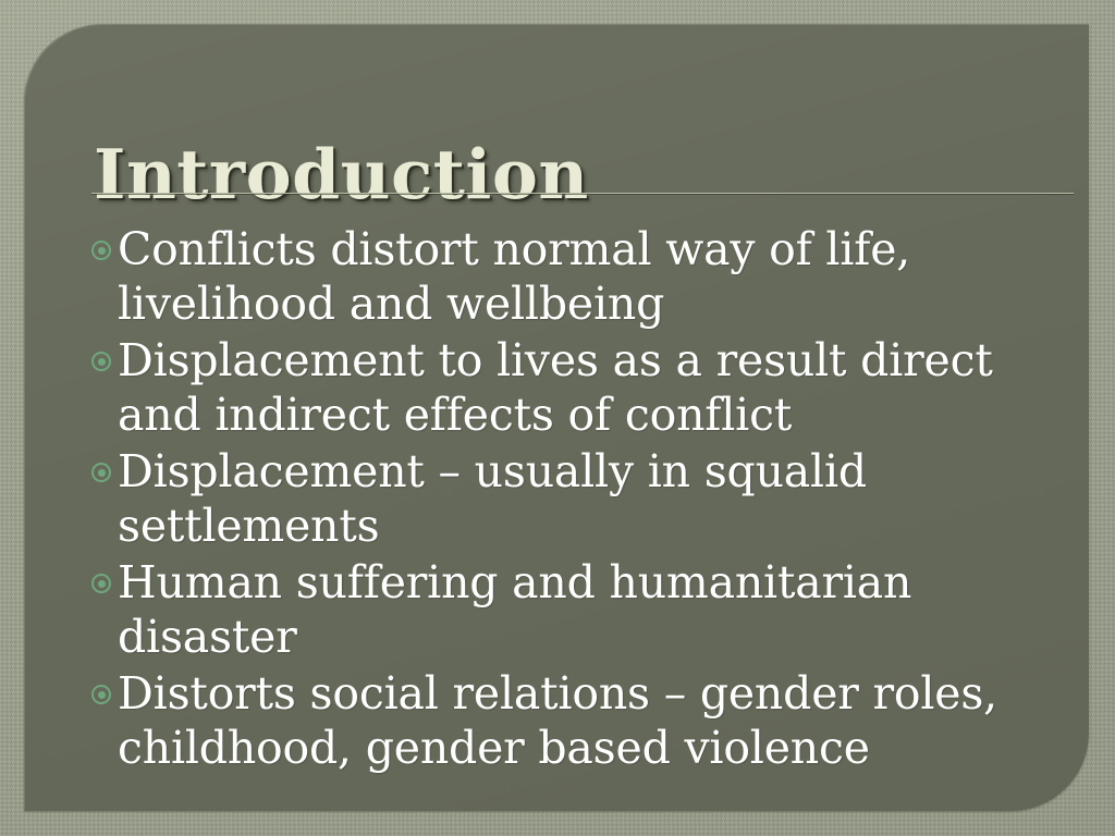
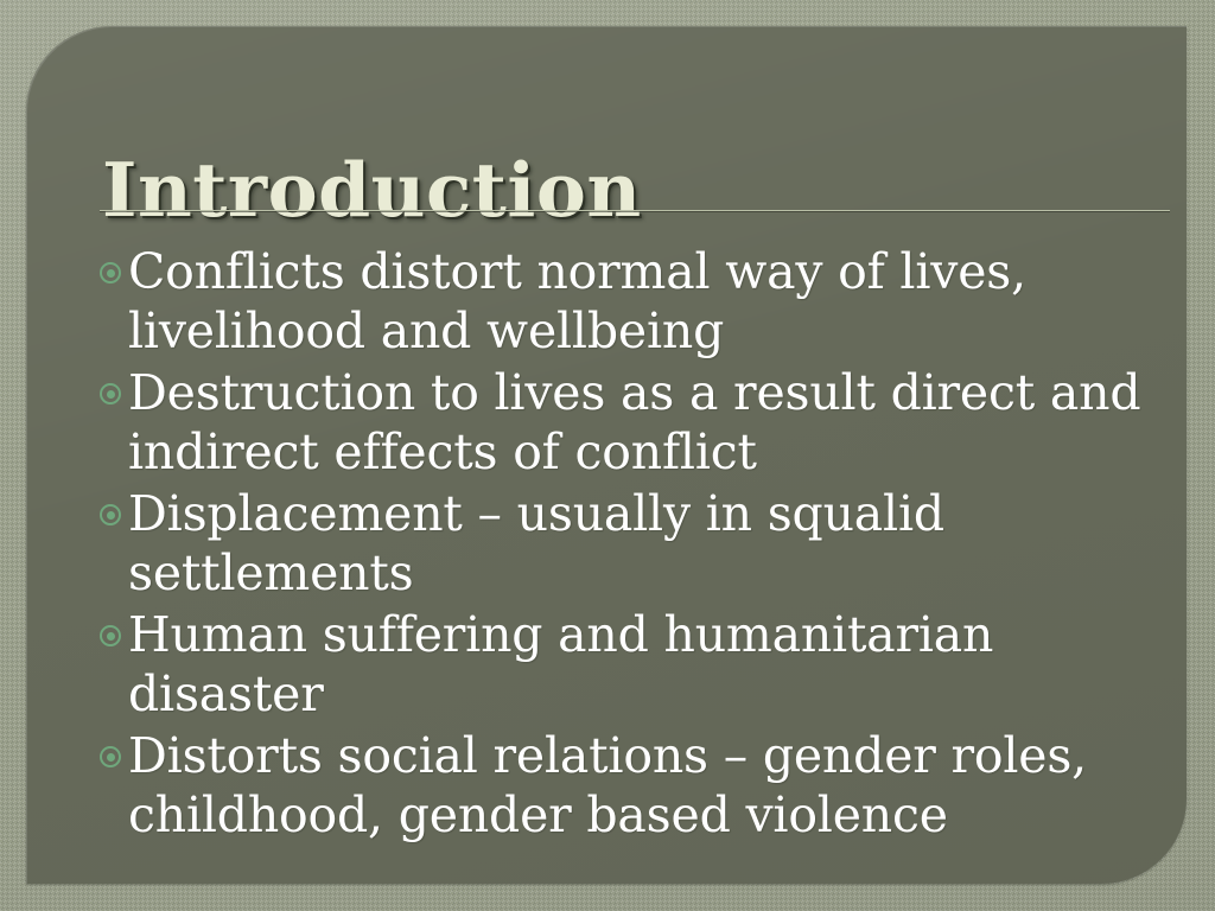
  Introduction
- Conflicts distort normal way of life, livelihood and wellbeing
+ Conflicts distort normal way of lives, livelihood and wellbeing
- Displacement to lives as a result direct and indirect effects of conflict
+ Destruction to lives as a result direct and indirect effects of conflict
  Displacement – usually in squalid settlements
  Human suffering and humanitarian disaster
  Distorts social relations – gender roles, childhood, gender based violence
